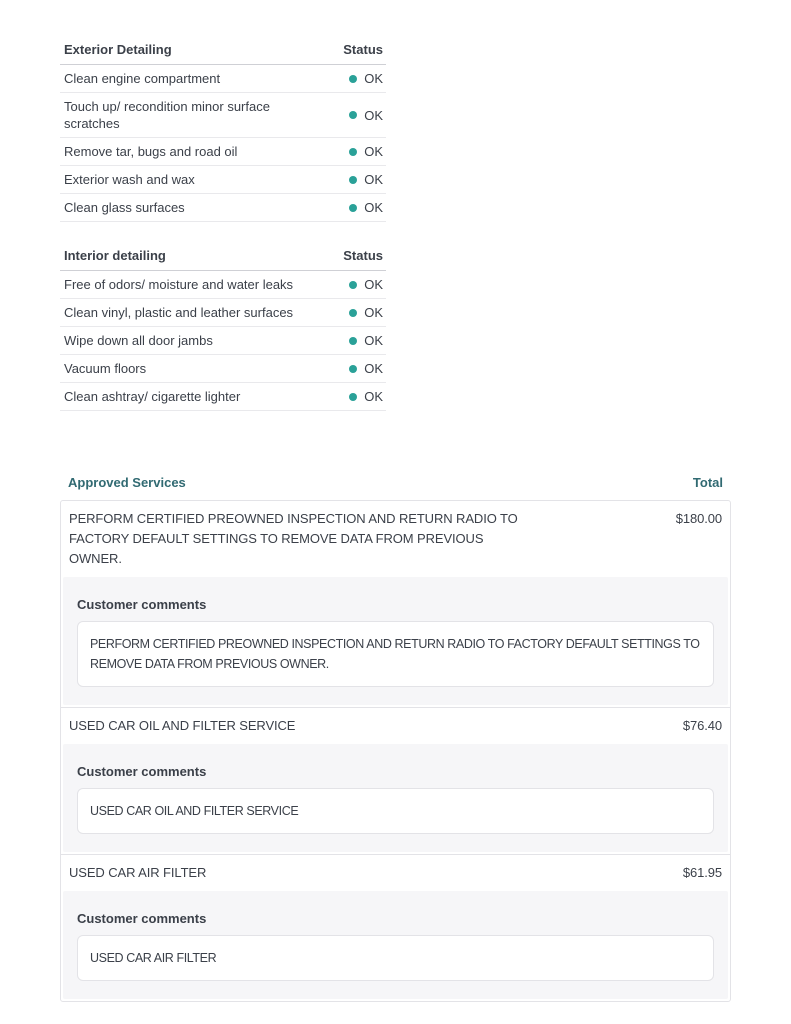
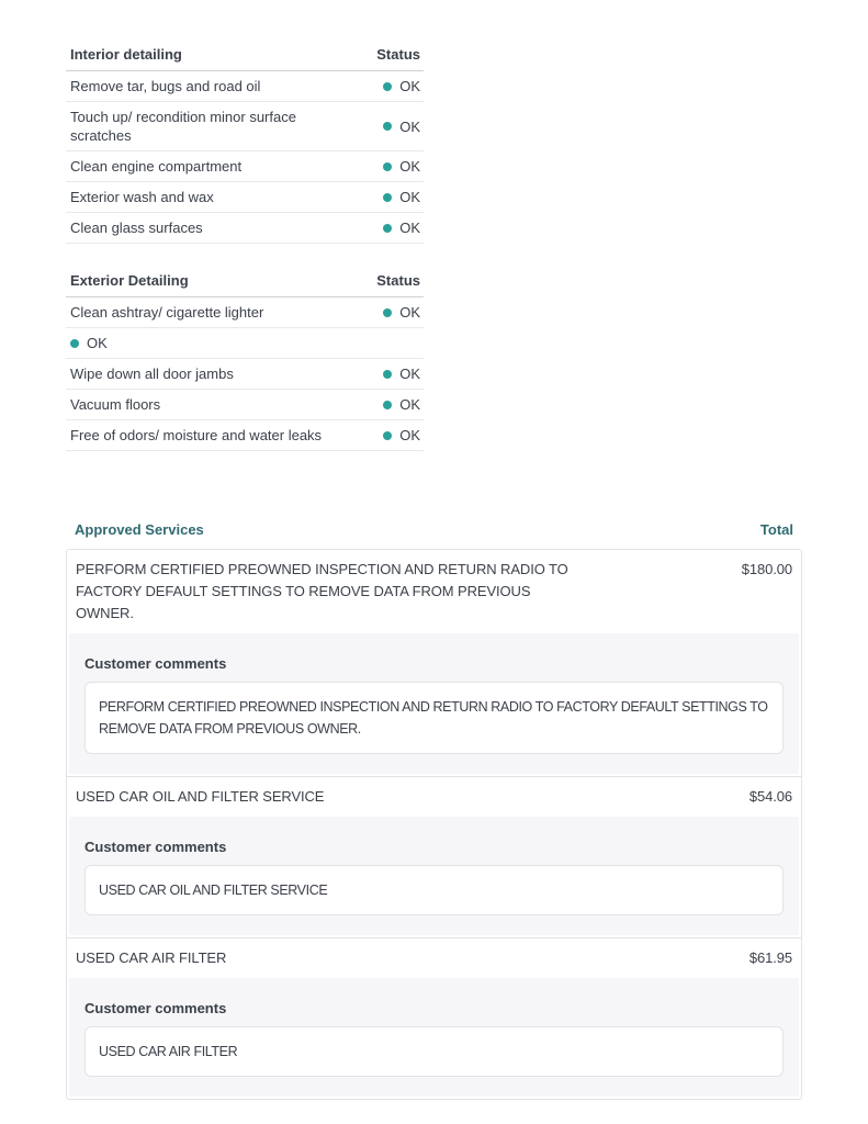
- Exterior Detailing
+ Interior detailing
  Status
- Clean engine compartment
+ Remove tar, bugs and road oil
  OK
  Touch up/ recondition minor surface scratches
  OK
- Remove tar, bugs and road oil
+ Clean engine compartment
  OK
  Exterior wash and wax
  OK
  Clean glass surfaces
  OK
- Interior detailing
+ Exterior Detailing
  Status
- Free of odors/ moisture and water leaks
+ Clean ashtray/ cigarette lighter
  OK
- Clean vinyl, plastic and leather surfaces
  OK
  Wipe down all door jambs
  OK
  Vacuum floors
  OK
- Clean ashtray/ cigarette lighter
+ Free of odors/ moisture and water leaks
  OK
  Approved Services
  Total
  PERFORM CERTIFIED PREOWNED INSPECTION AND RETURN RADIO TO FACTORY DEFAULT SETTINGS TO REMOVE DATA FROM PREVIOUS OWNER.
  $180.00
  Customer comments
  PERFORM CERTIFIED PREOWNED INSPECTION AND RETURN RADIO TO FACTORY DEFAULT SETTINGS TO REMOVE DATA FROM PREVIOUS OWNER.
  USED CAR OIL AND FILTER SERVICE
- $76.40
+ $54.06
  Customer comments
  USED CAR OIL AND FILTER SERVICE
  USED CAR AIR FILTER
  $61.95
  Customer comments
  USED CAR AIR FILTER
